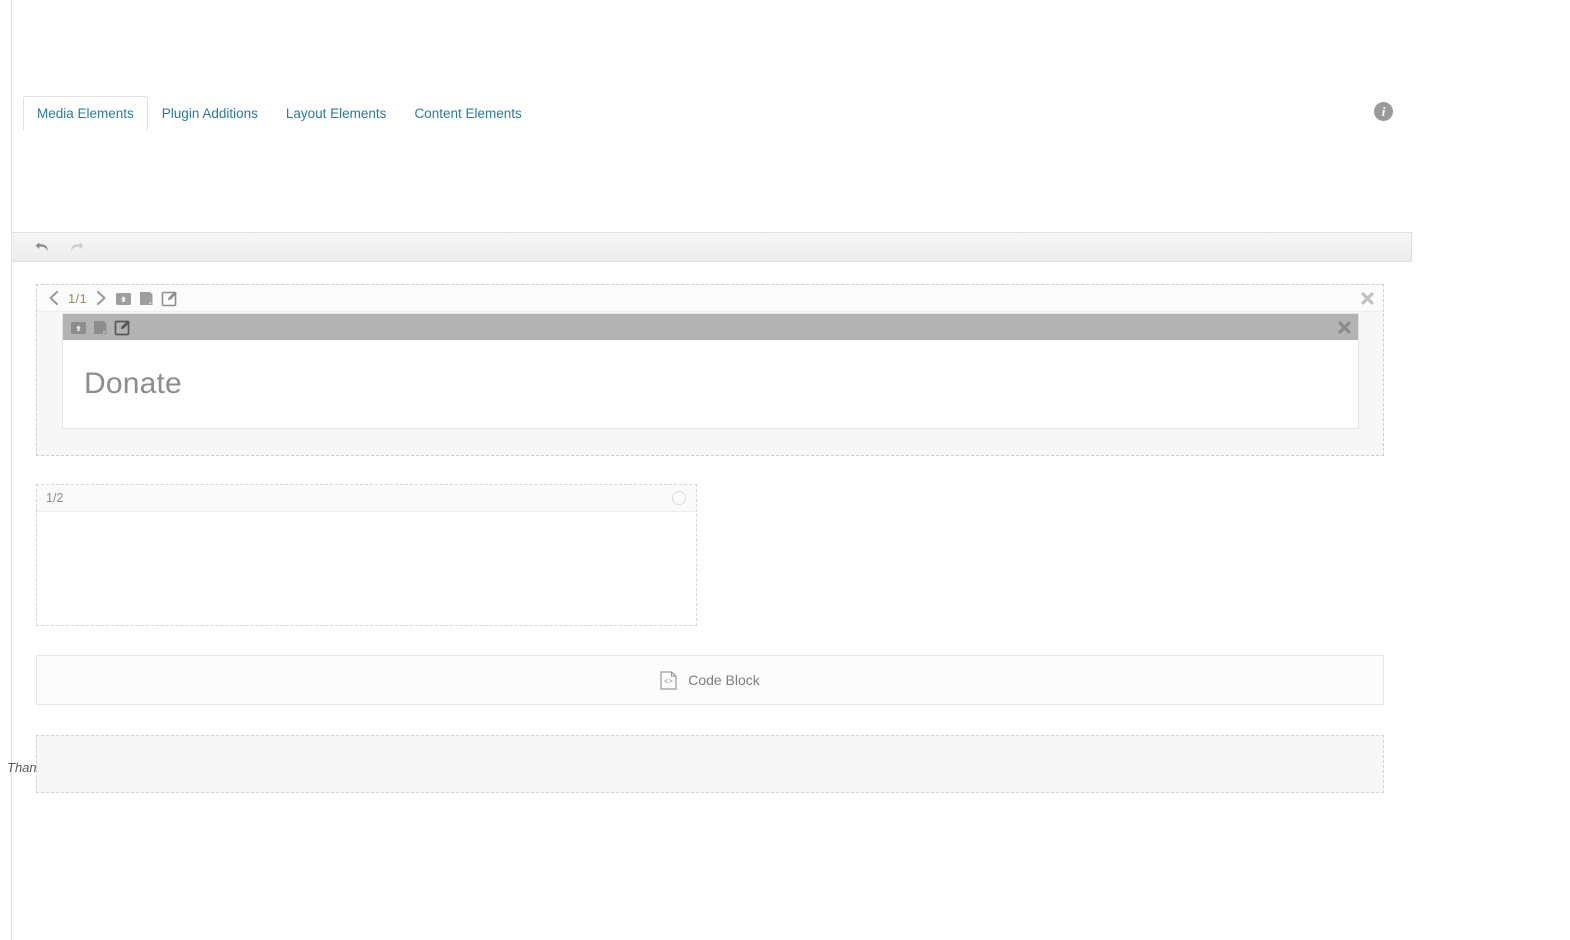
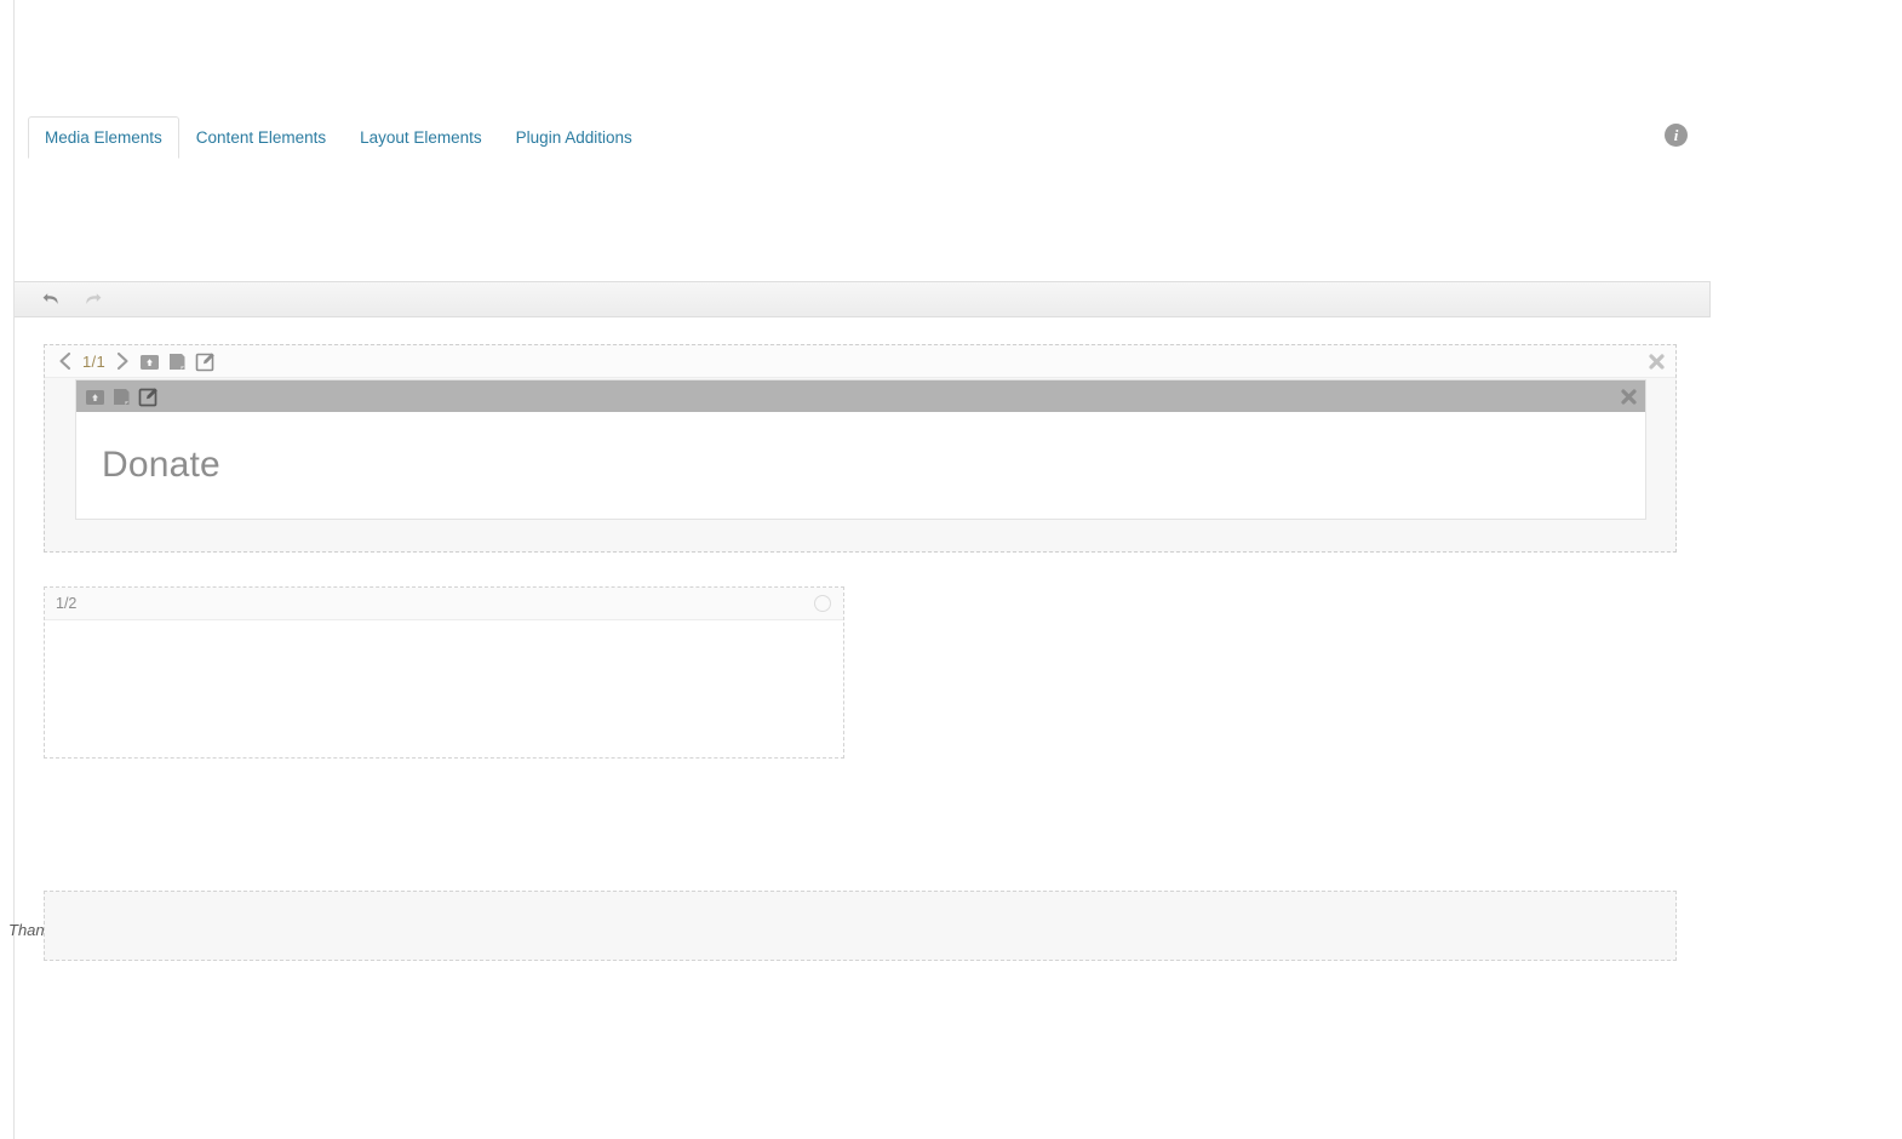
  Media Elements
- Plugin Additions
+ Content Elements
  Layout Elements
- Content Elements
+ Plugin Additions
  i
  1/1
  Donate
  1/2
- Code Block
  Than
